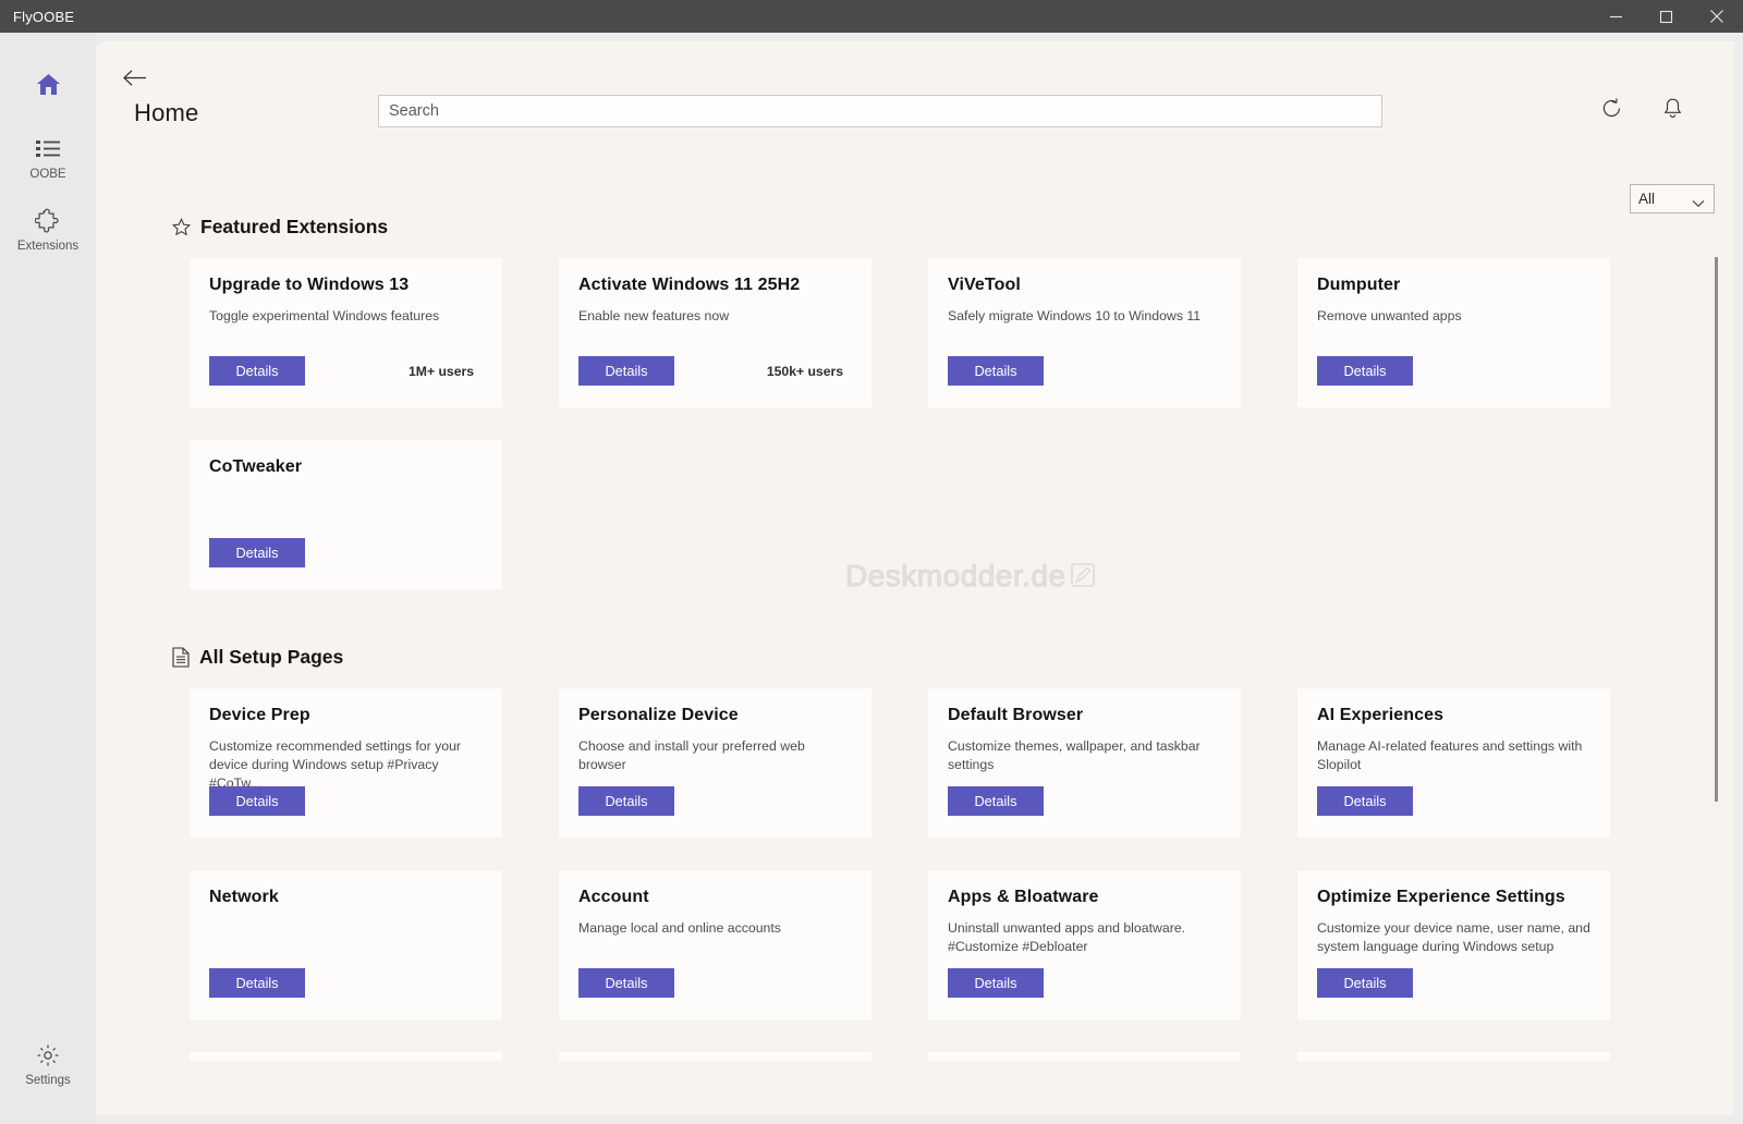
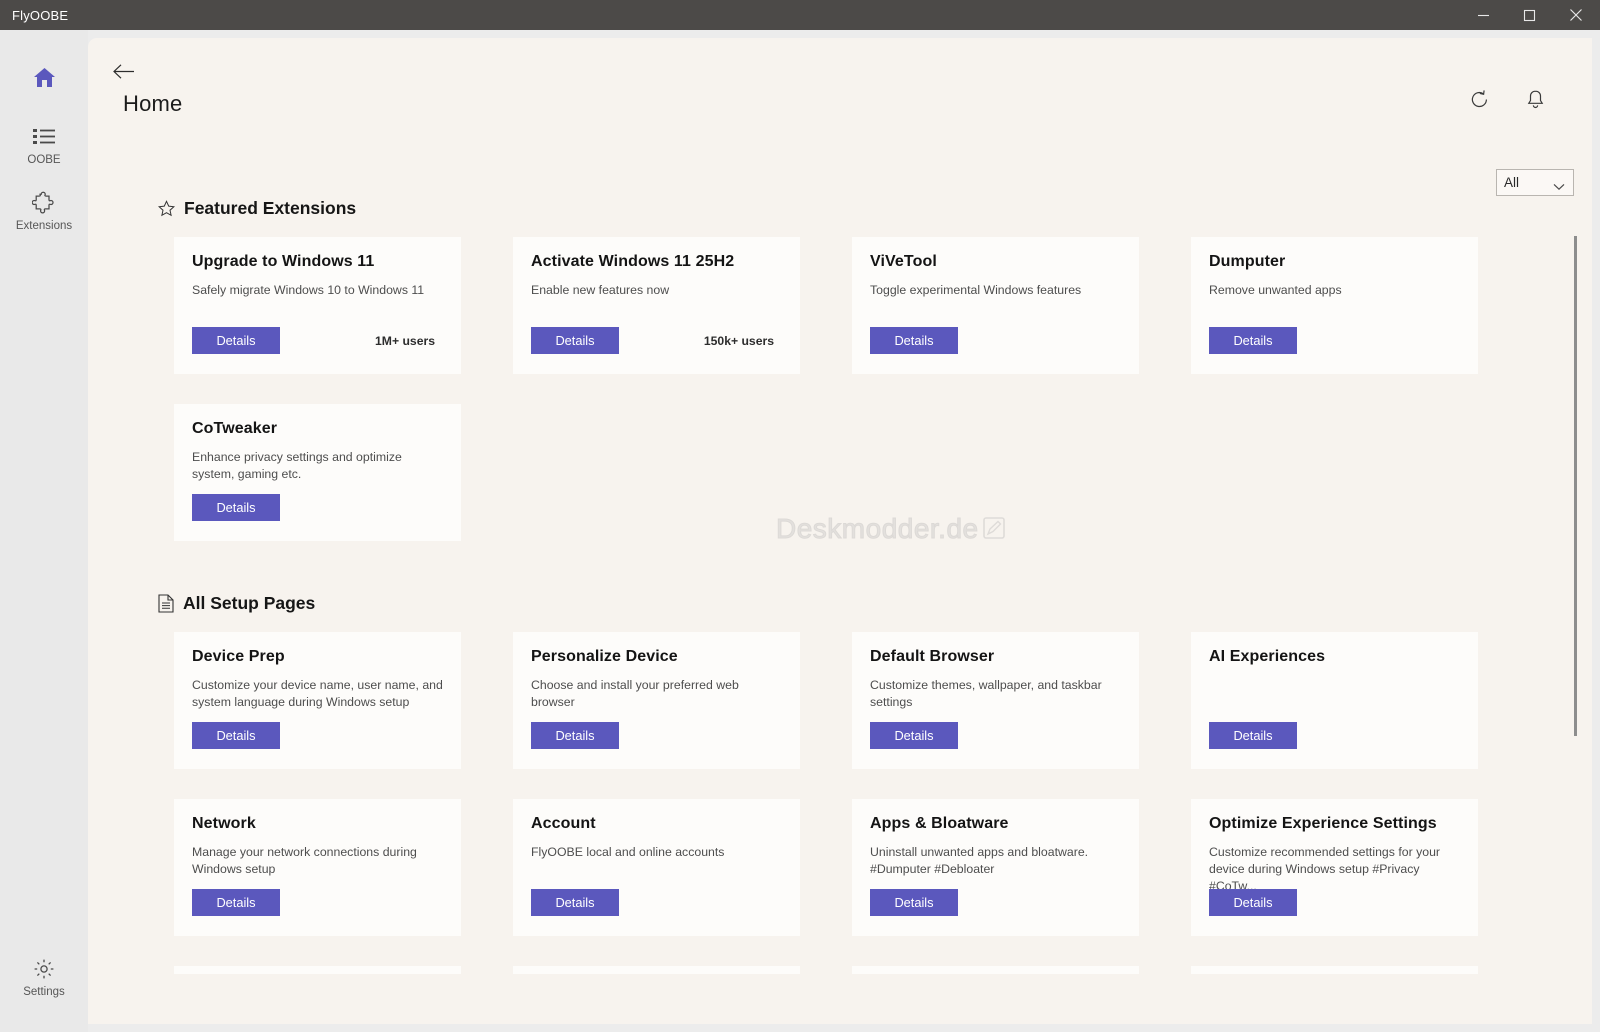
  FlyOOBE
  OOBE
  Extensions
  Settings
  Home
- Search
  All
  Featured Extensions
- Upgrade to Windows 13
+ Upgrade to Windows 11
- Toggle experimental Windows features
+ Safely migrate Windows 10 to Windows 11
  Details
  1M+ users
  Activate Windows 11 25H2
  Enable new features now
  Details
  150k+ users
  ViVeTool
- Safely migrate Windows 10 to Windows 11
+ Toggle experimental Windows features
  Details
  Dumputer
  Remove unwanted apps
  Details
  CoTweaker
+ Enhance privacy settings and optimize system, gaming etc.
  Details
  All Setup Pages
  Device Prep
- Customize recommended settings for your device during Windows setup #Privacy #CoTw...
+ Customize your device name, user name, and system language during Windows setup
  Details
  Personalize Device
  Choose and install your preferred web browser
  Details
  Default Browser
  Customize themes, wallpaper, and taskbar settings
  Details
  AI Experiences
- Manage AI-related features and settings with Slopilot
  Details
  Network
+ Manage your network connections during Windows setup
  Details
  Account
- Manage local and online accounts
+ FlyOOBE local and online accounts
  Details
  Apps & Bloatware
- Uninstall unwanted apps and bloatware. #Customize #Debloater
+ Uninstall unwanted apps and bloatware. #Dumputer #Debloater
  Details
  Optimize Experience Settings
- Customize your device name, user name, and system language during Windows setup
+ Customize recommended settings for your device during Windows setup #Privacy #CoTw...
  Details
  Deskmodder.de
